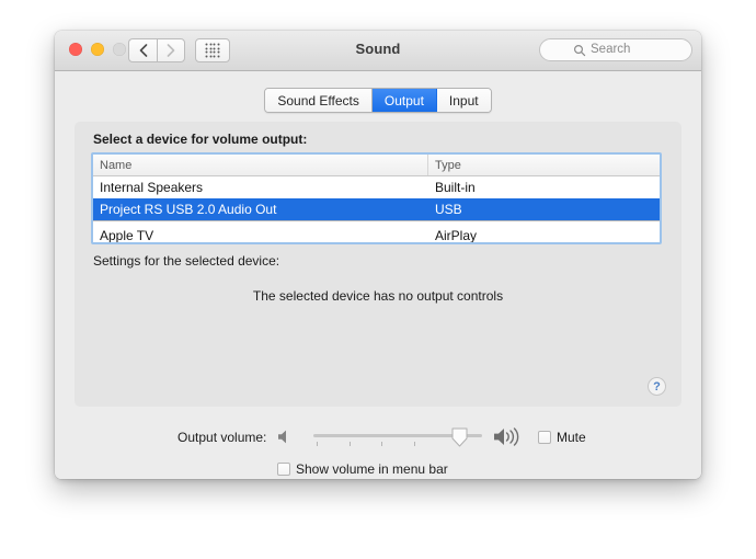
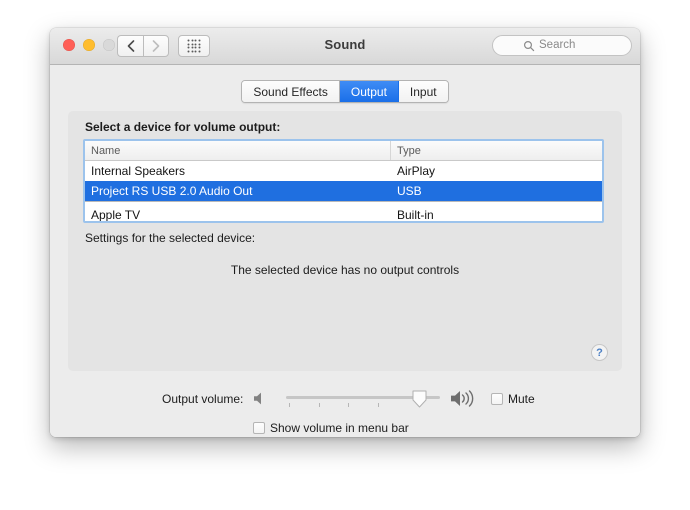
  Sound
  Search
  Sound Effects
  Output
  Input
  Select a device for volume output:
  Name
  Type
  Internal Speakers
- Built-in
+ AirPlay
  Project RS USB 2.0 Audio Out
  USB
  Apple TV
- AirPlay
+ Built-in
  Settings for the selected device:
  The selected device has no output controls
  ?
  Output volume:
  Mute
  Show volume in menu bar
